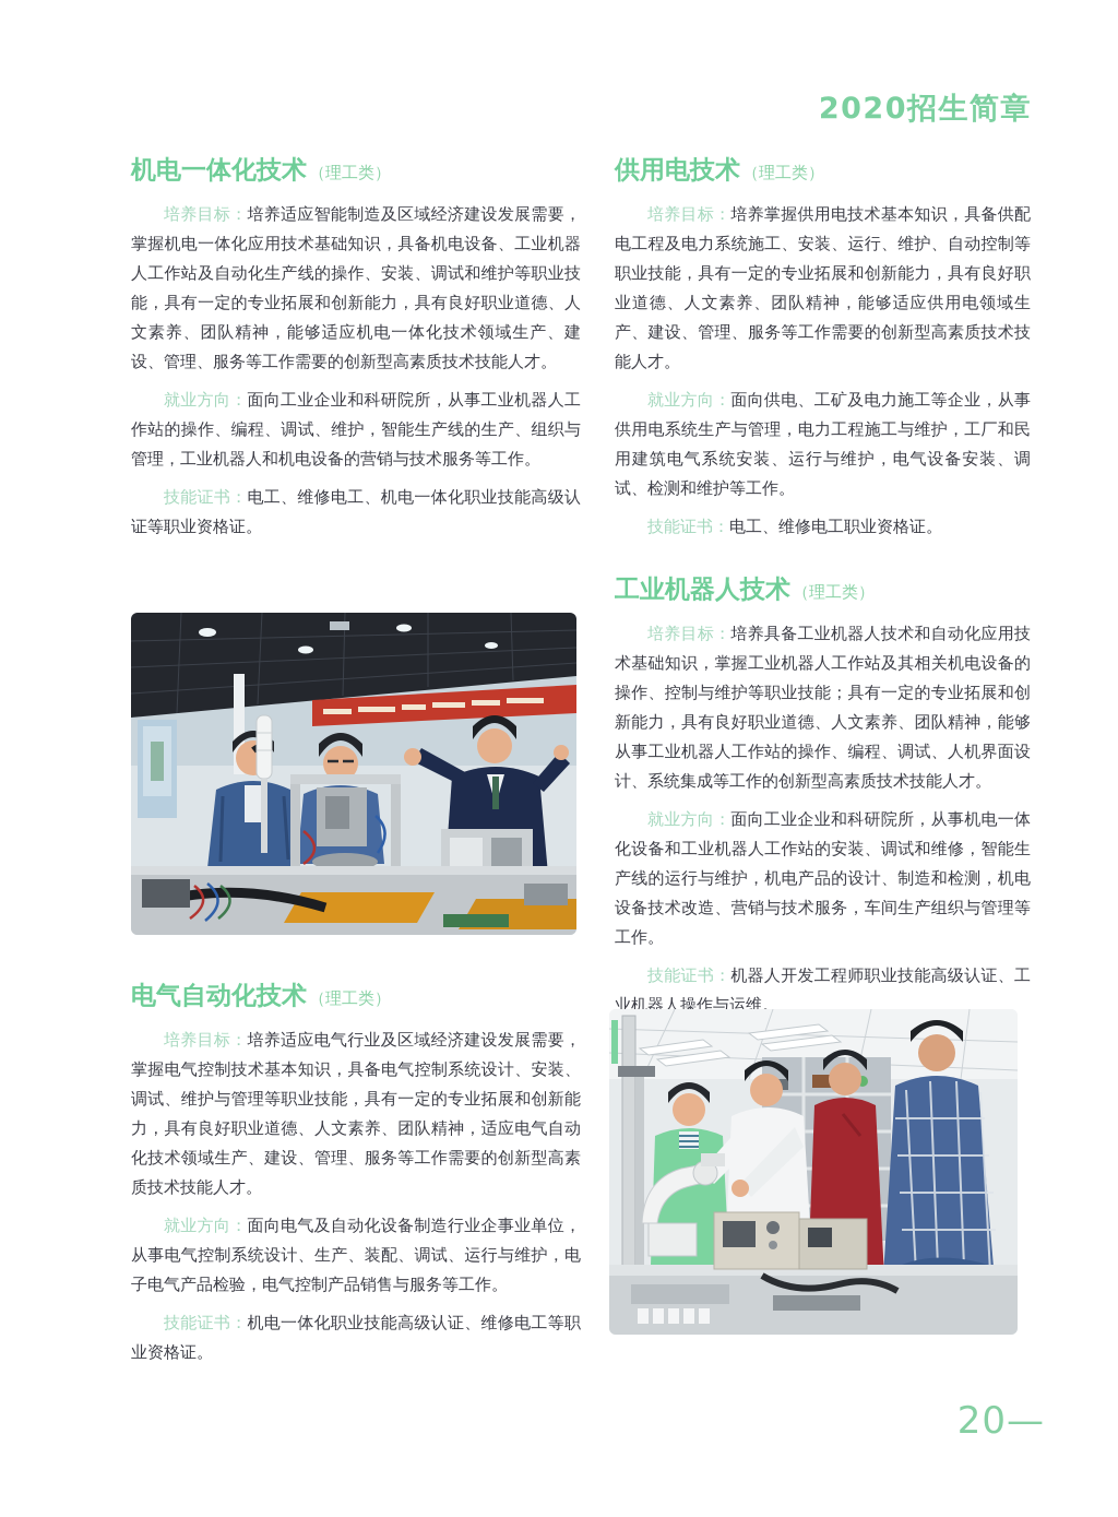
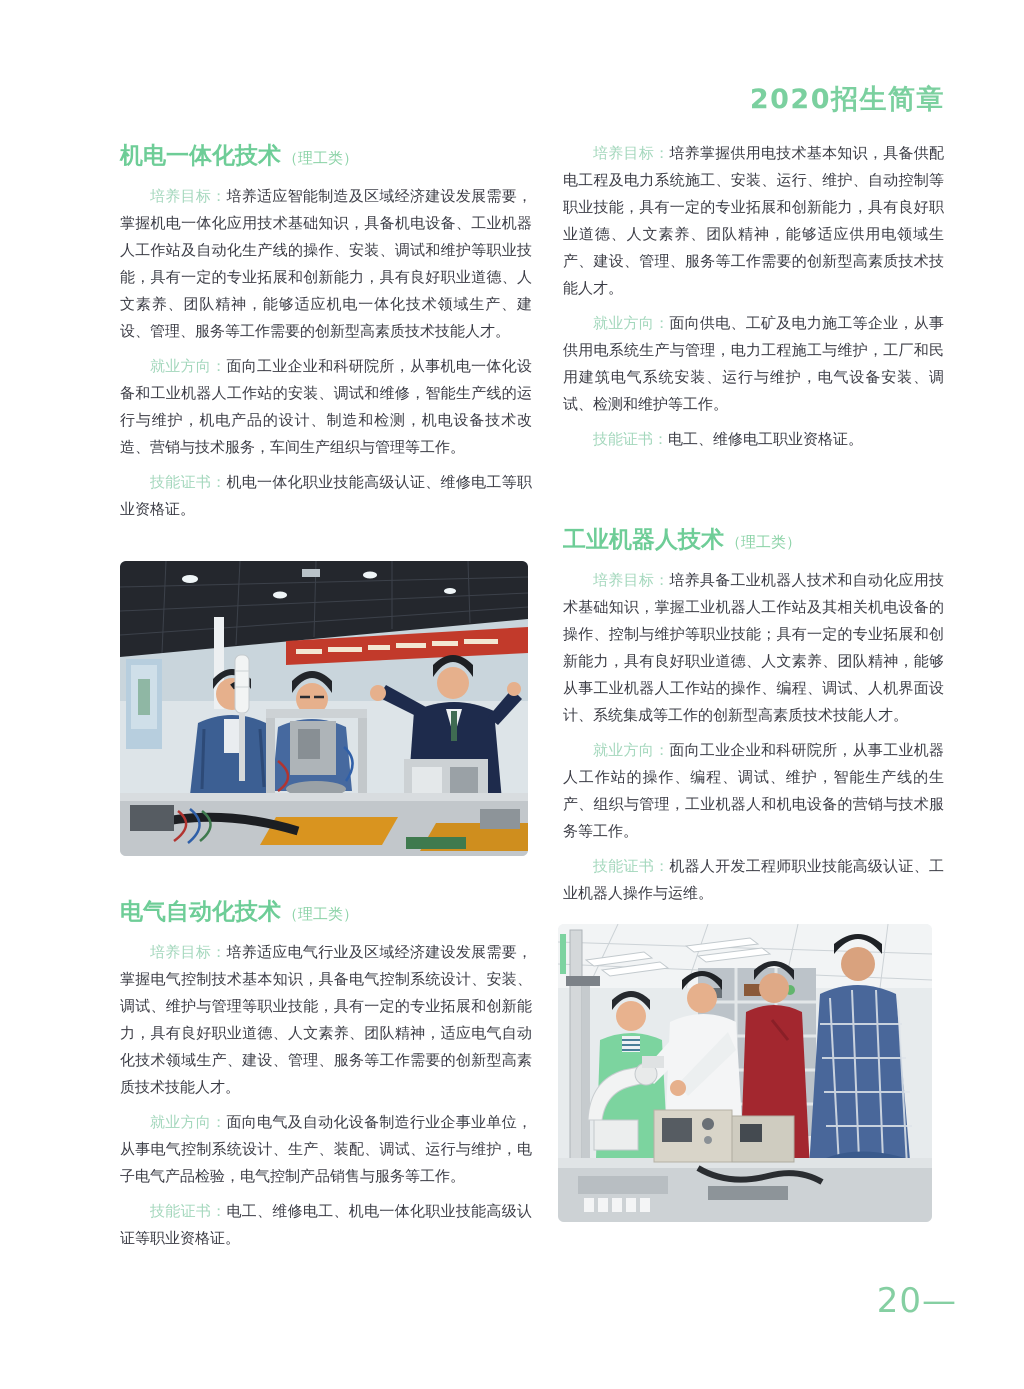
  2020招生简章
  机电一体化技术（理工类）
  培养目标：培养适应智能制造及区域经济建设发展需要，掌握机电一体化应用技术基础知识，具备机电设备、工业机器人工作站及自动化生产线的操作、安装、调试和维护等职业技能，具有一定的专业拓展和创新能力，具有良好职业道德、人文素养、团队精神，能够适应机电一体化技术领域生产、建设、管理、服务等工作需要的创新型高素质技术技能人才。
- 就业方向：面向工业企业和科研院所，从事工业机器人工作站的操作、编程、调试、维护，智能生产线的生产、组织与管理，工业机器人和机电设备的营销与技术服务等工作。
+ 就业方向：面向工业企业和科研院所，从事机电一体化设备和工业机器人工作站的安装、调试和维修，智能生产线的运行与维护，机电产品的设计、制造和检测，机电设备技术改造、营销与技术服务，车间生产组织与管理等工作。
- 技能证书：电工、维修电工、机电一体化职业技能高级认证等职业资格证。
+ 技能证书：机电一体化职业技能高级认证、维修电工等职业资格证。
- 供用电技术（理工类）
  培养目标：培养掌握供用电技术基本知识，具备供配电工程及电力系统施工、安装、运行、维护、自动控制等职业技能，具有一定的专业拓展和创新能力，具有良好职业道德、人文素养、团队精神，能够适应供用电领域生产、建设、管理、服务等工作需要的创新型高素质技术技能人才。
  就业方向：面向供电、工矿及电力施工等企业，从事供用电系统生产与管理，电力工程施工与维护，工厂和民用建筑电气系统安装、运行与维护，电气设备安装、调试、检测和维护等工作。
  技能证书：电工、维修电工职业资格证。
  工业机器人技术（理工类）
  培养目标：培养具备工业机器人技术和自动化应用技术基础知识，掌握工业机器人工作站及其相关机电设备的操作、控制与维护等职业技能；具有一定的专业拓展和创新能力，具有良好职业道德、人文素养、团队精神，能够从事工业机器人工作站的操作、编程、调试、人机界面设计、系统集成等工作的创新型高素质技术技能人才。
- 就业方向：面向工业企业和科研院所，从事机电一体化设备和工业机器人工作站的安装、调试和维修，智能生产线的运行与维护，机电产品的设计、制造和检测，机电设备技术改造、营销与技术服务，车间生产组织与管理等工作。
+ 就业方向：面向工业企业和科研院所，从事工业机器人工作站的操作、编程、调试、维护，智能生产线的生产、组织与管理，工业机器人和机电设备的营销与技术服务等工作。
  技能证书：机器人开发工程师职业技能高级认证、工业机器人操作与运维。
  电气自动化技术（理工类）
  培养目标：培养适应电气行业及区域经济建设发展需要，掌握电气控制技术基本知识，具备电气控制系统设计、安装、调试、维护与管理等职业技能，具有一定的专业拓展和创新能力，具有良好职业道德、人文素养、团队精神，适应电气自动化技术领域生产、建设、管理、服务等工作需要的创新型高素质技术技能人才。
  就业方向：面向电气及自动化设备制造行业企事业单位，从事电气控制系统设计、生产、装配、调试、运行与维护，电子电气产品检验，电气控制产品销售与服务等工作。
- 技能证书：机电一体化职业技能高级认证、维修电工等职业资格证。
+ 技能证书：电工、维修电工、机电一体化职业技能高级认证等职业资格证。
  20—
